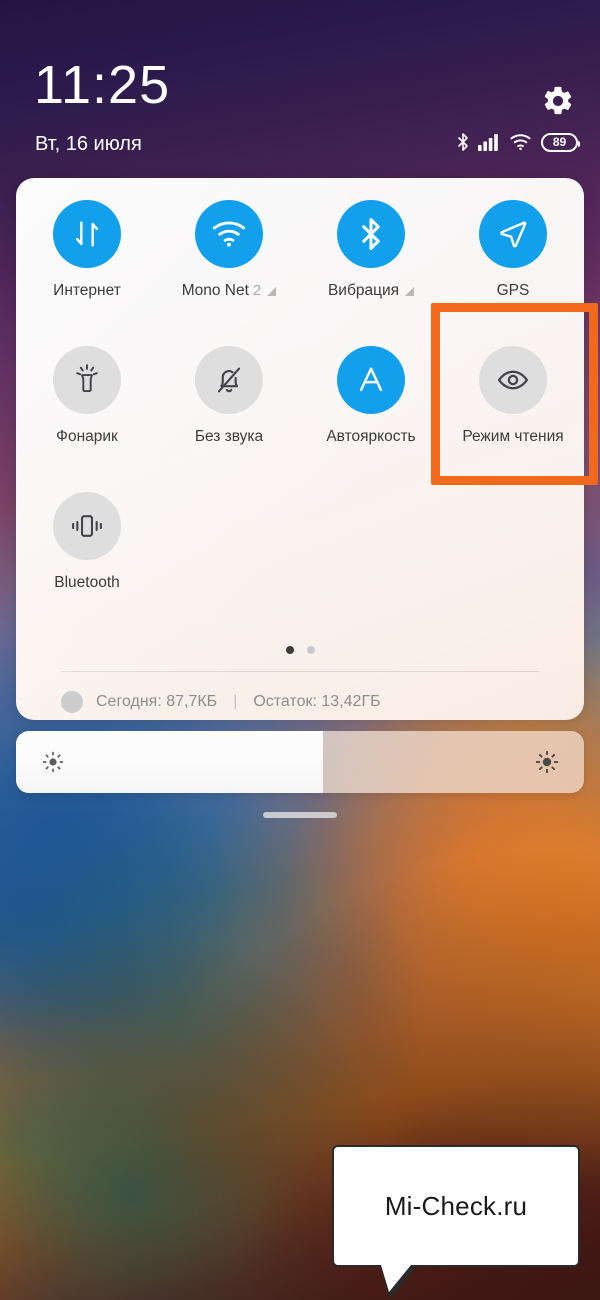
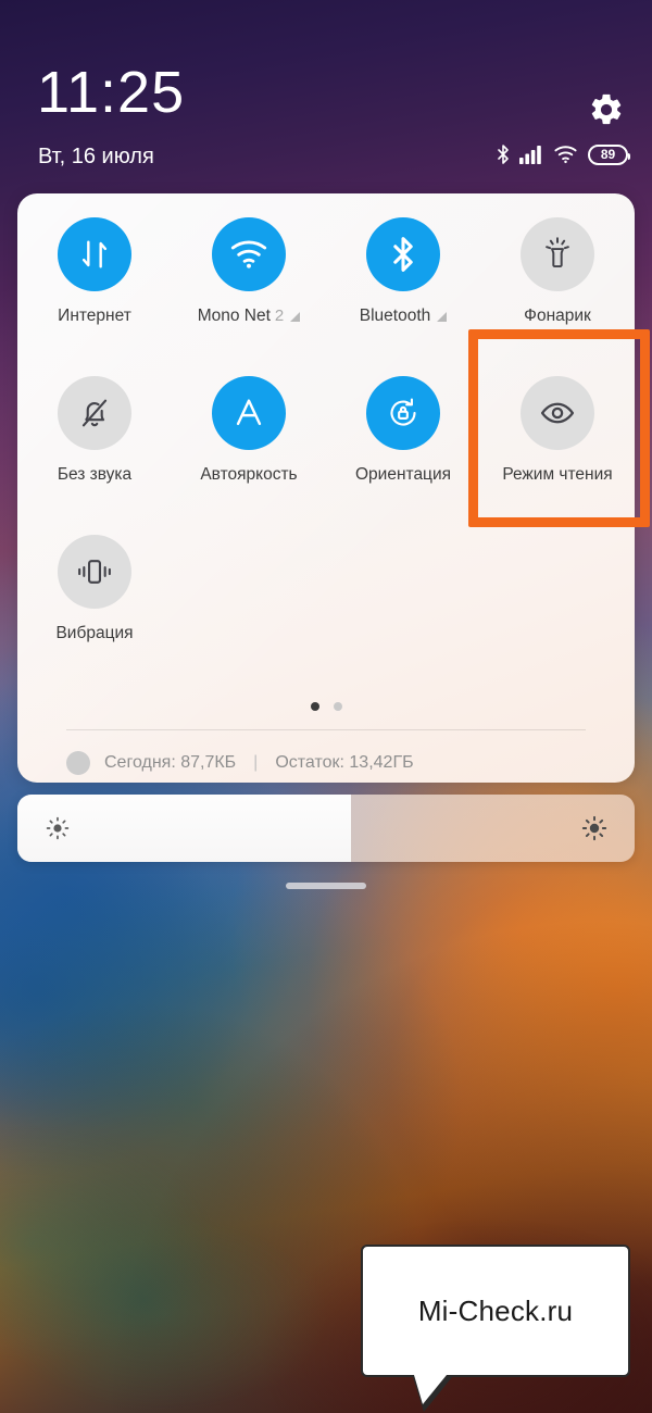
  11:25
  Вт, 16 июля
  89
  Интернет
  Mono Net
  2
- Вибрация
+ Bluetooth
- GPS
  Фонарик
  Без звука
  Автояркость
+ Ориентация
  Режим чтения
- Bluetooth
+ Вибрация
  Сегодня: 87,7КБ
  |
  Остаток: 13,42ГБ
  Mi-Check.ru
